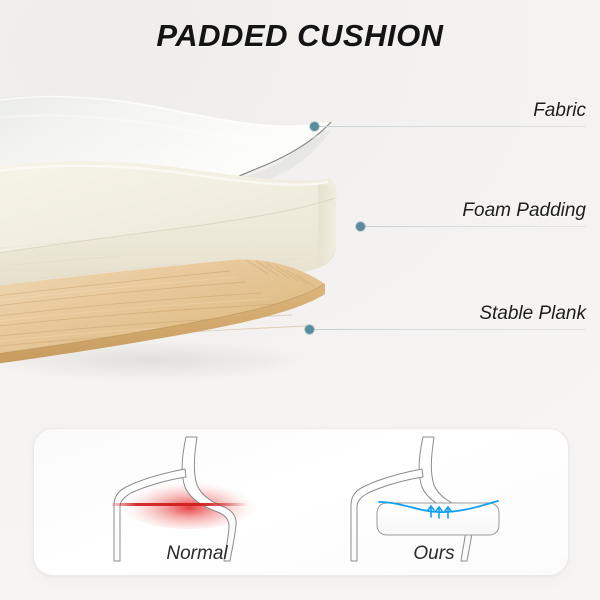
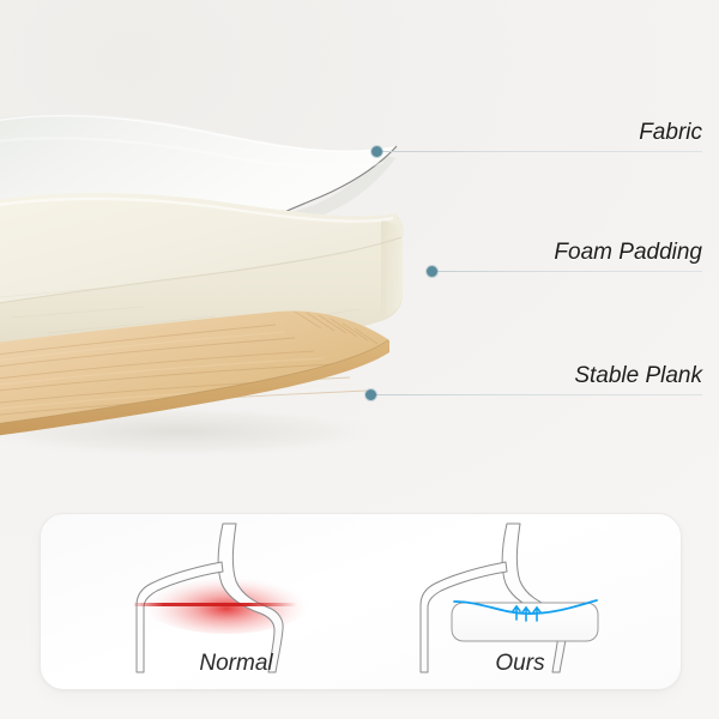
- PADDED CUSHION
  Fabric
  Foam Padding
  Stable Plank
  Normal
  Ours
